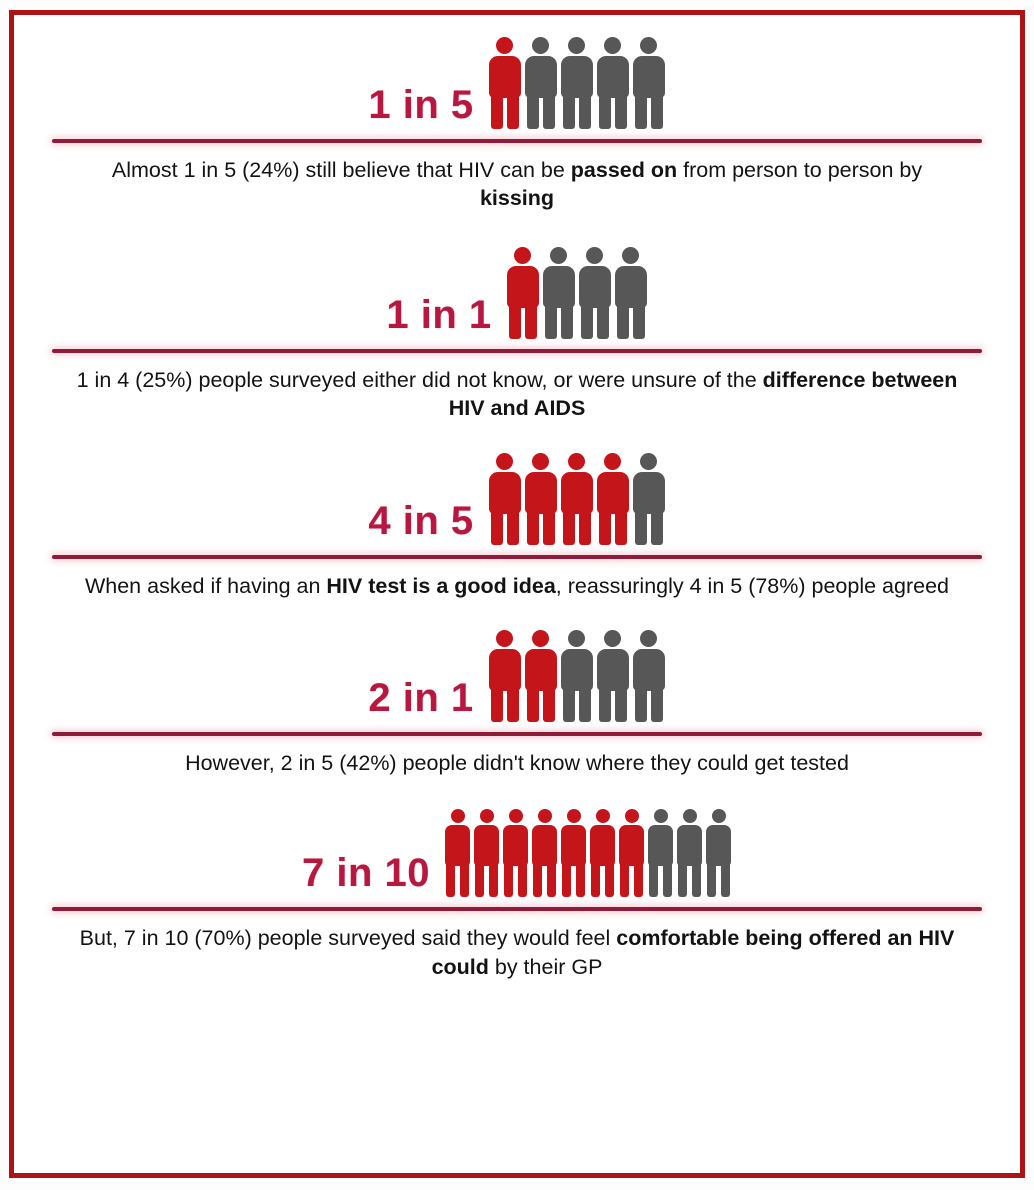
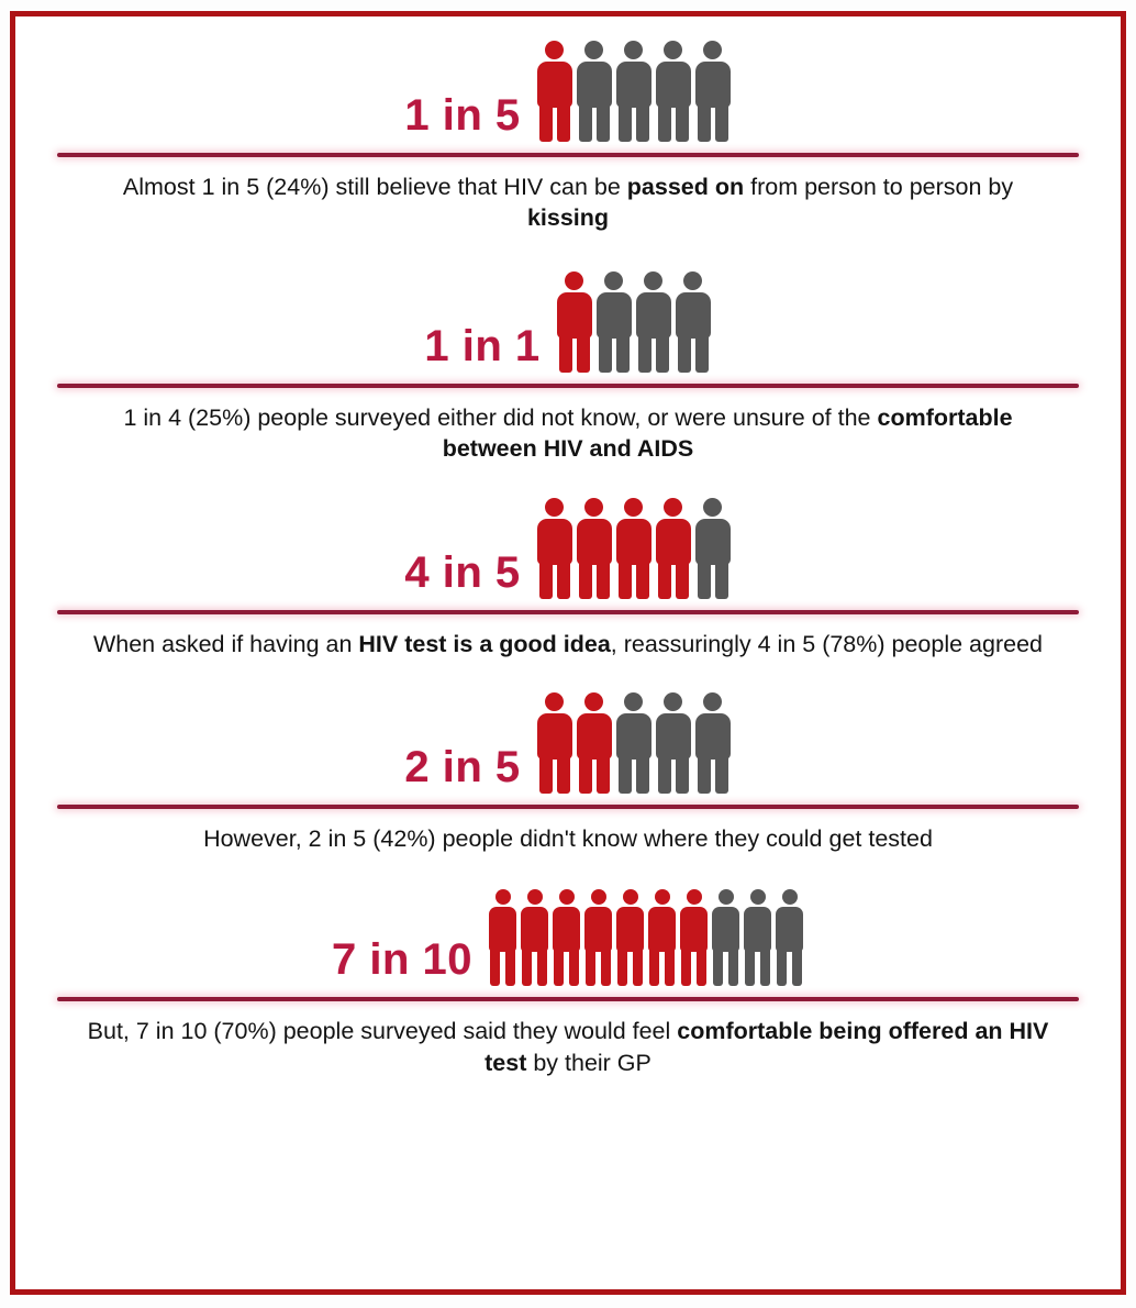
  1 in 5
  Almost 1 in 5 (24%) still believe that HIV can be passed on from person to person by kissing
  1 in 1
- 1 in 4 (25%) people surveyed either did not know, or were unsure of the difference between HIV and AIDS
+ 1 in 4 (25%) people surveyed either did not know, or were unsure of the comfortable between HIV and AIDS
  4 in 5
  When asked if having an HIV test is a good idea, reassuringly 4 in 5 (78%) people agreed
- 2 in 1
+ 2 in 5
  However, 2 in 5 (42%) people didn't know where they could get tested
  7 in 10
- But, 7 in 10 (70%) people surveyed said they would feel comfortable being offered an HIV could by their GP
+ But, 7 in 10 (70%) people surveyed said they would feel comfortable being offered an HIV test by their GP
